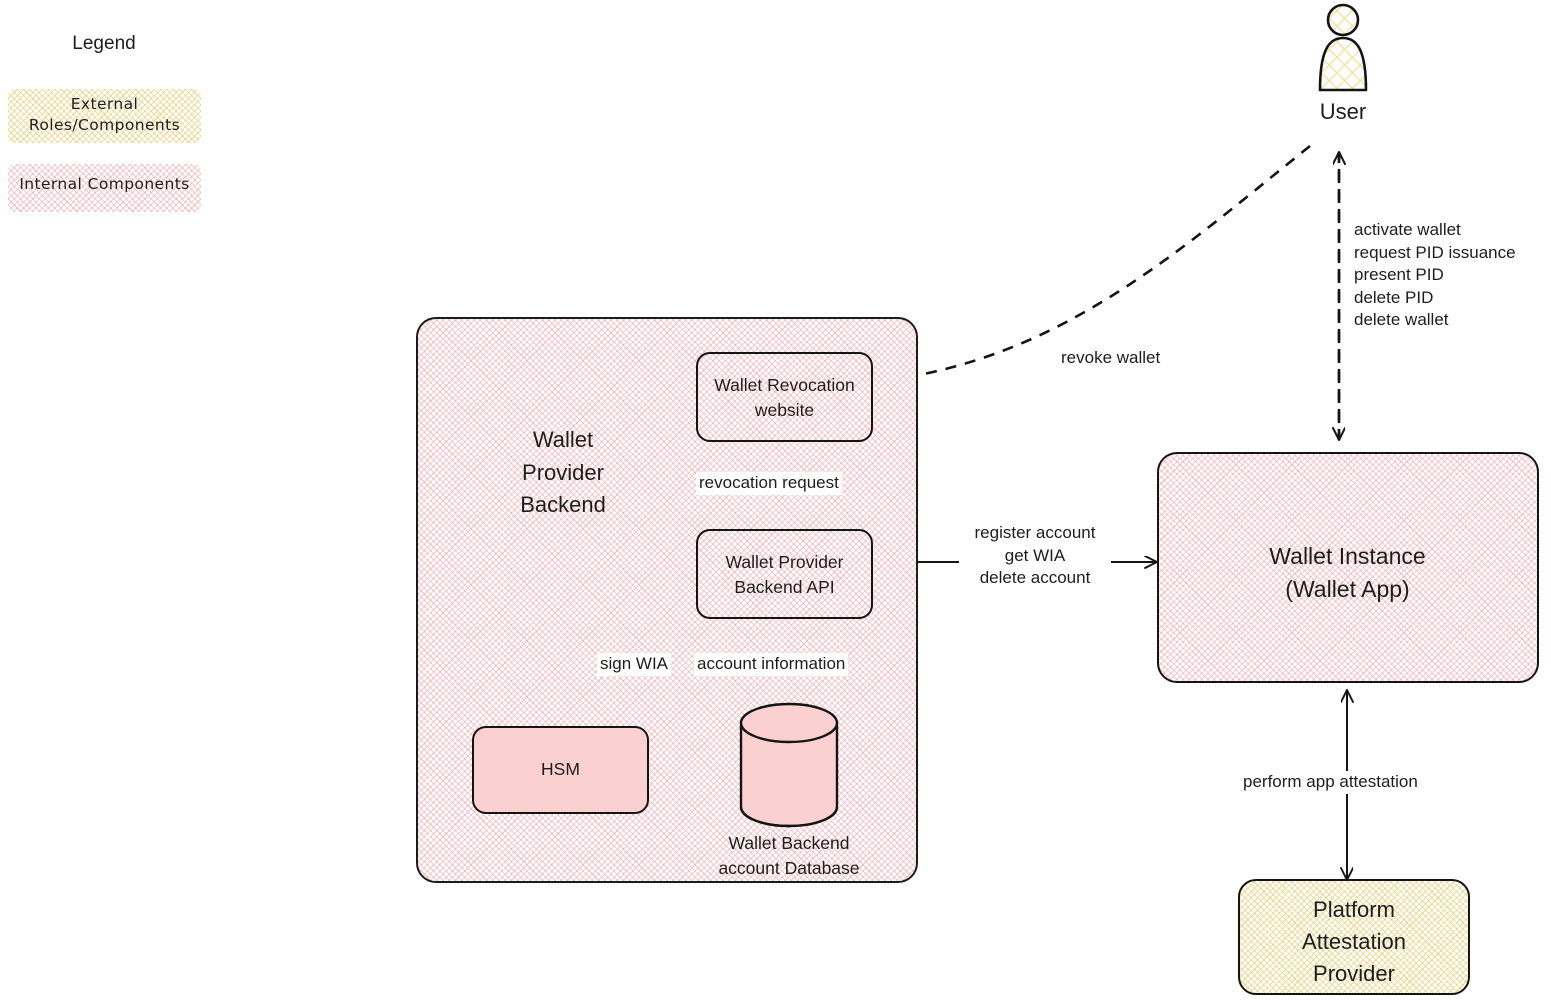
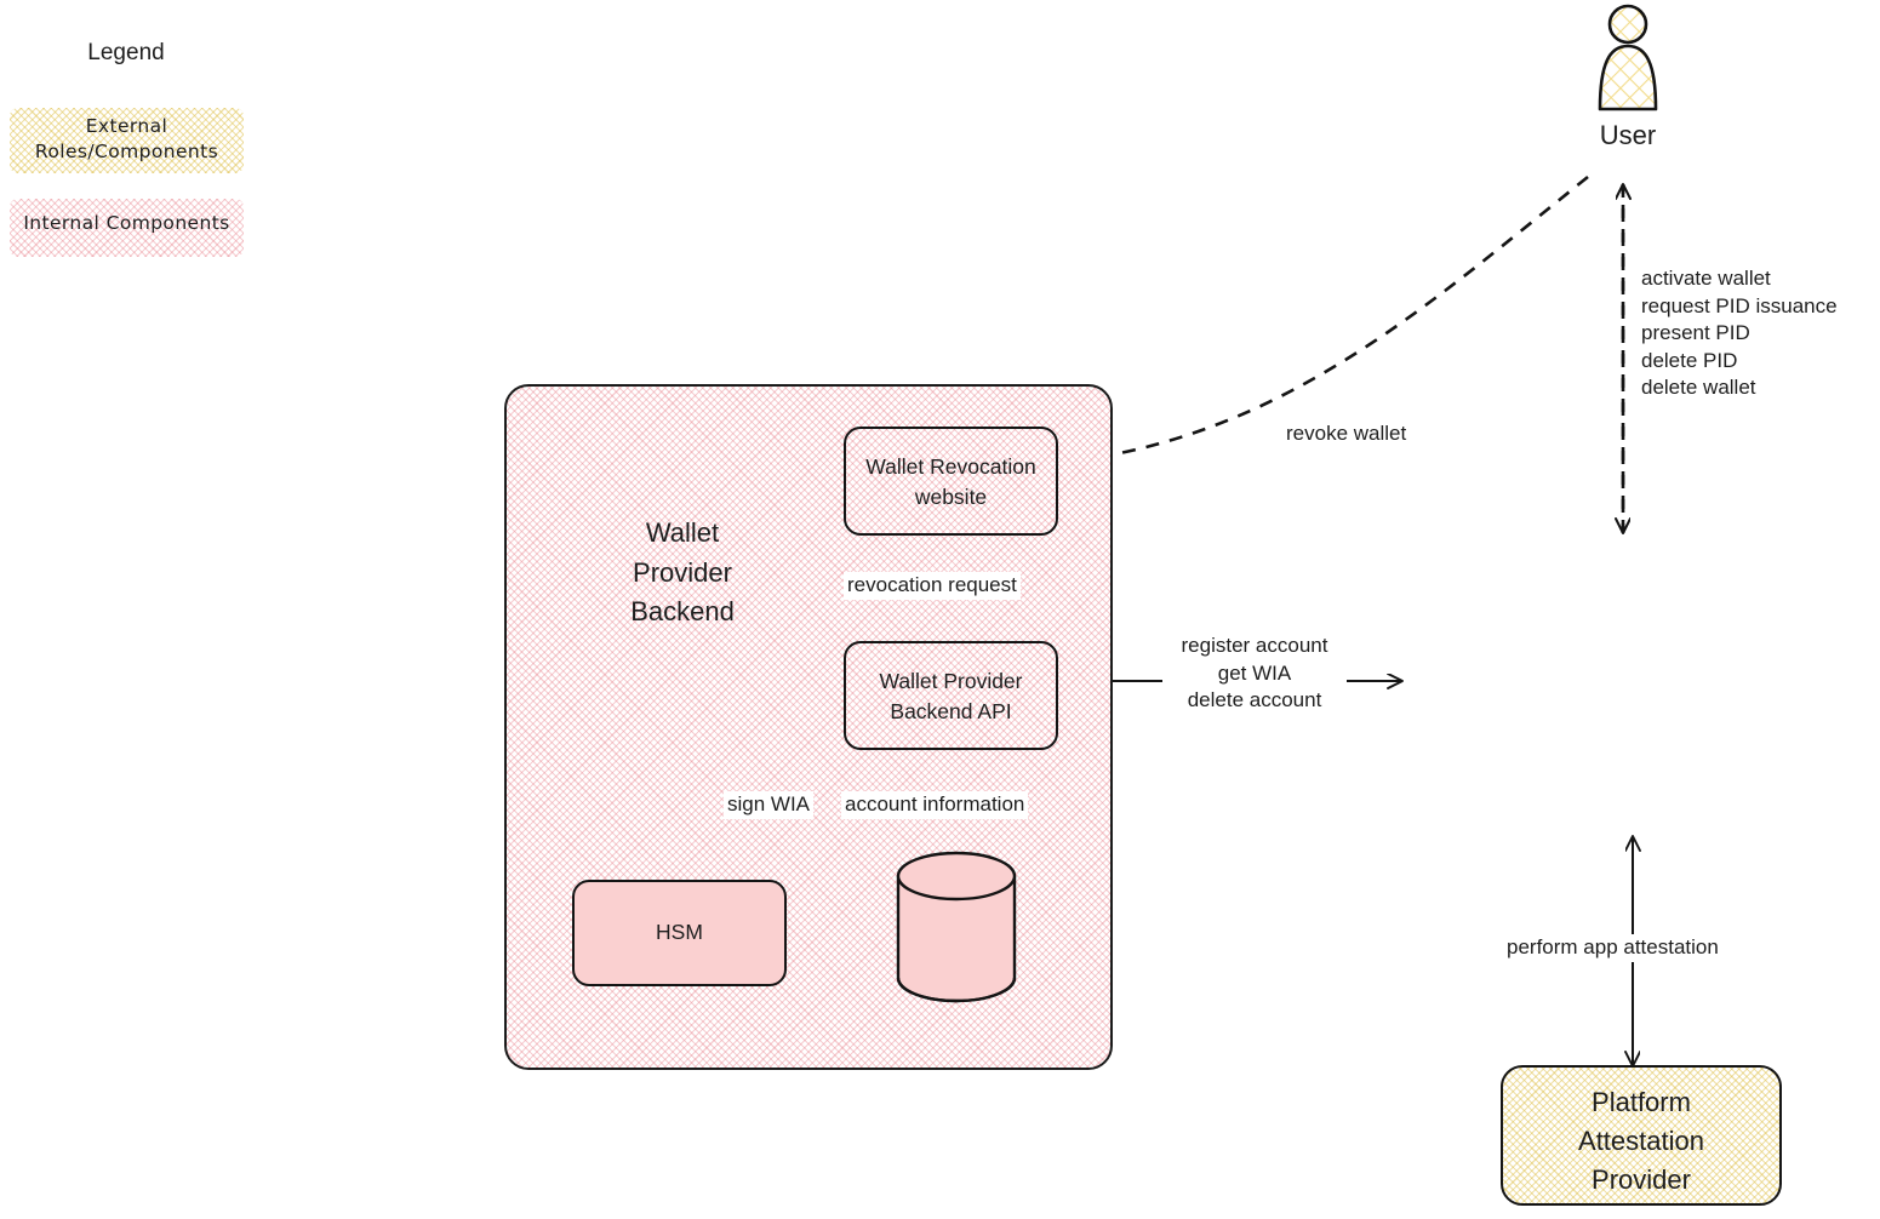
  Legend
  External
  Roles/Components
  Internal Components
  User
  Wallet
  Provider
  Backend
  Wallet Revocation
  website
  Wallet Provider
  Backend API
  HSM
- Wallet Backend
- account Database
- Wallet Instance
- (Wallet App)
  Platform
  Attestation
  Provider
  activate wallet
  request PID issuance
  present PID
  delete PID
  delete wallet
  revoke wallet
  revocation request
  register account
  get WIA
  delete account
  sign WIA
  account information
  perform app attestation
